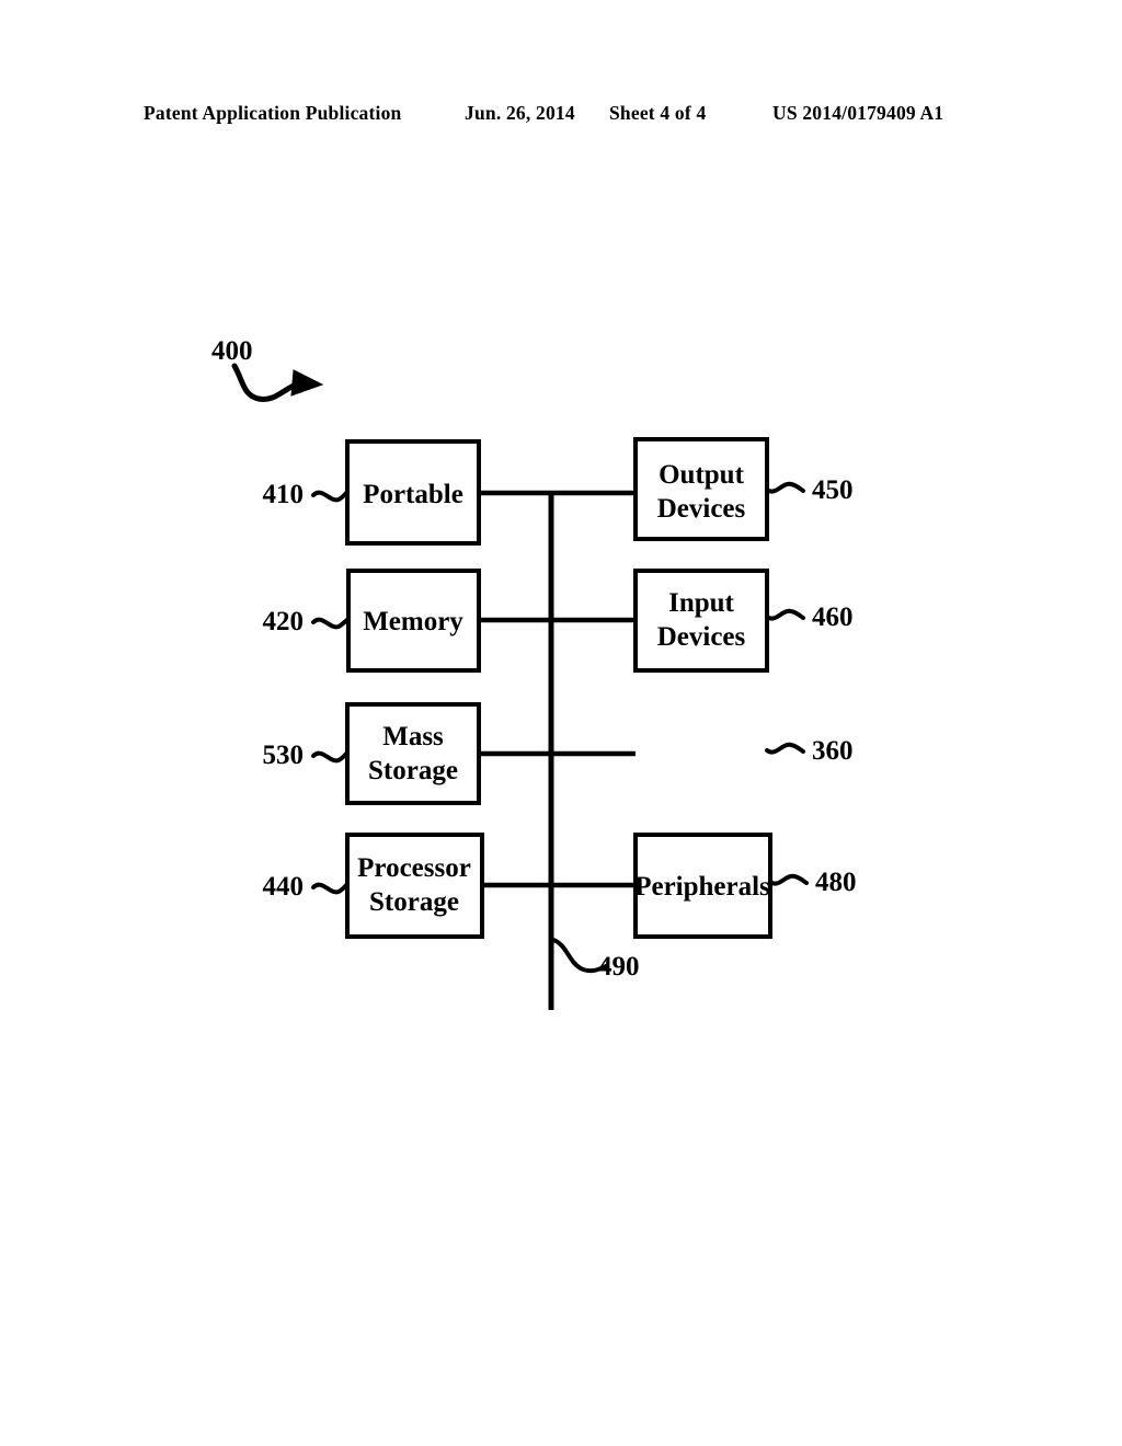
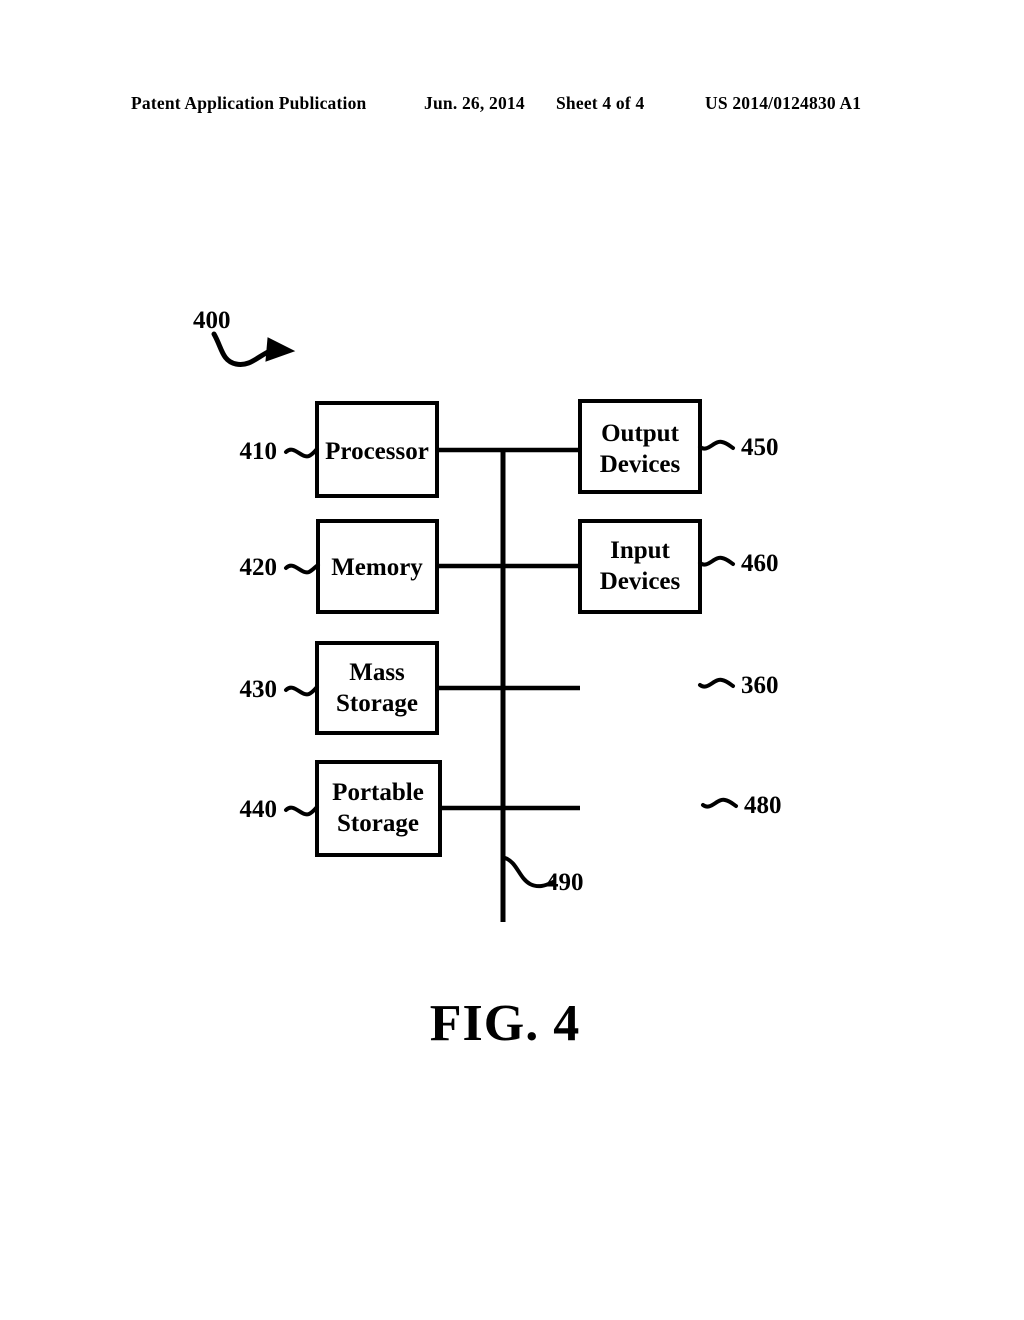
  Patent Application Publication
  Jun. 26, 2014
  Sheet 4 of 4
- US 2014/0179409 A1
+ US 2014/0124830 A1
  400
  490
- Portable
+ Processor
  410
  Output
  Devices
  450
  Memory
  420
  Input
  Devices
  460
  Mass
  Storage
- 530
+ 430
  360
- Processor
+ Portable
  Storage
  440
- Peripherals
  480
+ FIG. 4
